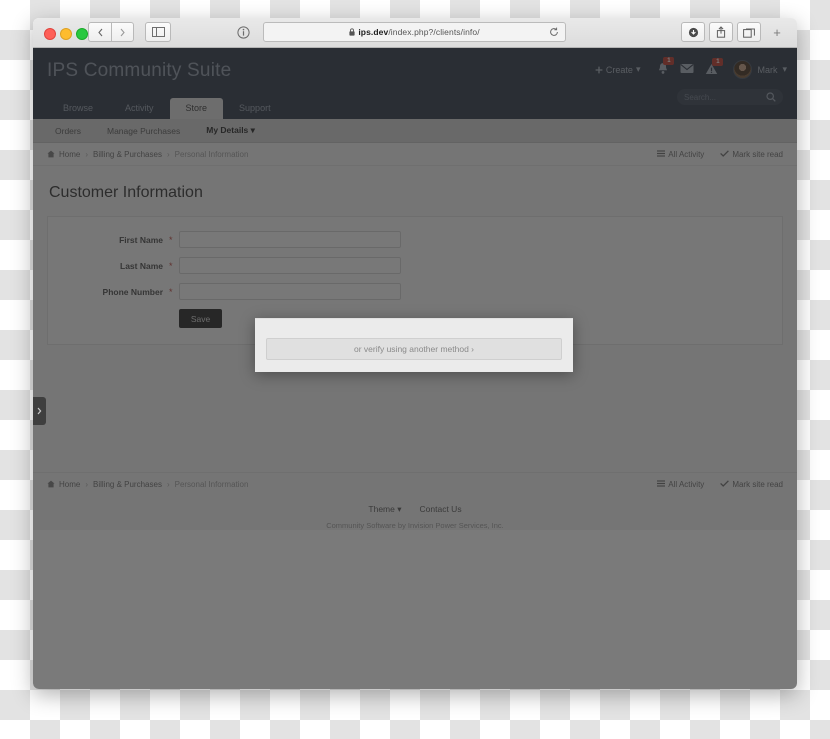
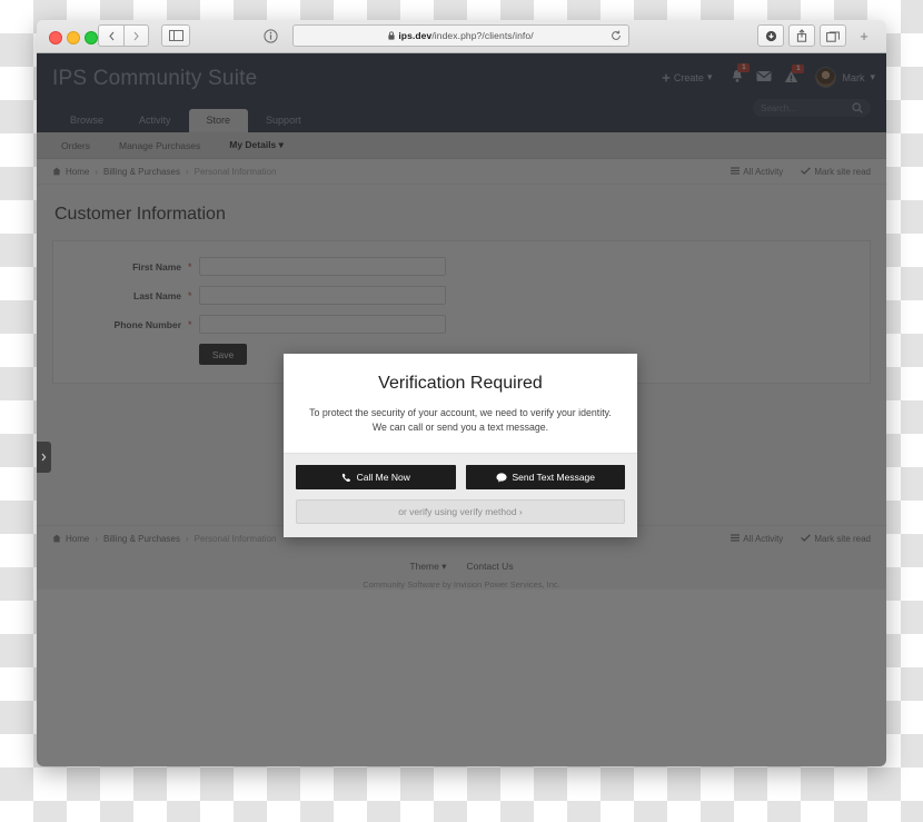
  ips.dev/index.php?/clients/info/
  +
  IPS Community Suite
  Create
  ▾
  Mark
  ▾
  Browse
  Activity
  Store
  Support
  Orders
  Manage Purchases
  My Details ▾
  Home
  Billing & Purchases
  Personal Information
  All Activity
  Mark site read
  Customer Information
  First Name
  *
  Last Name
  *
  Phone Number
  *
  Save
  Home
  Billing & Purchases
  Personal Information
  All Activity
  Mark site read
  Theme ▾
  Contact Us
  Community Software by Invision Power Services, Inc.
+ Verification Required
+ To protect the security of your account, we need to verify your identity. We can call or send you a text message.
+ Call Me Now
+ Send Text Message
- or verify using another method ›
+ or verify using verify method ›
